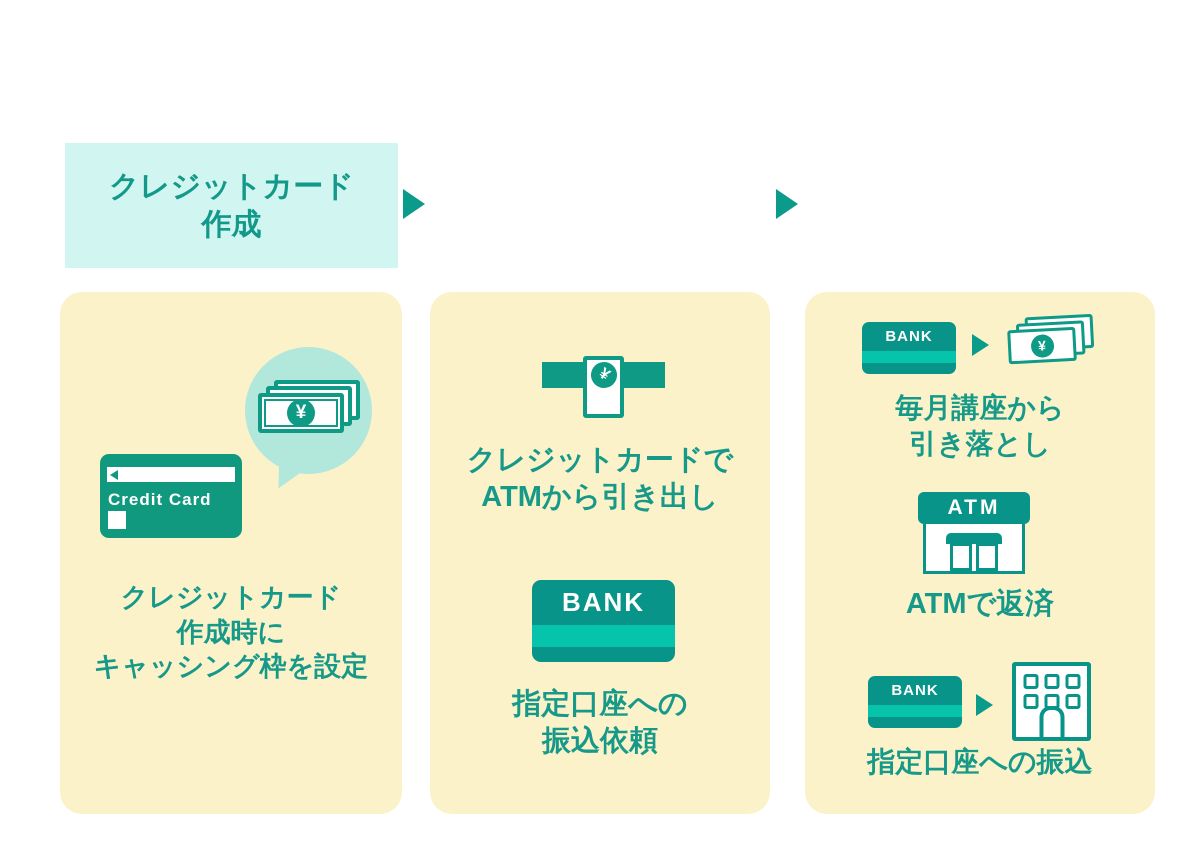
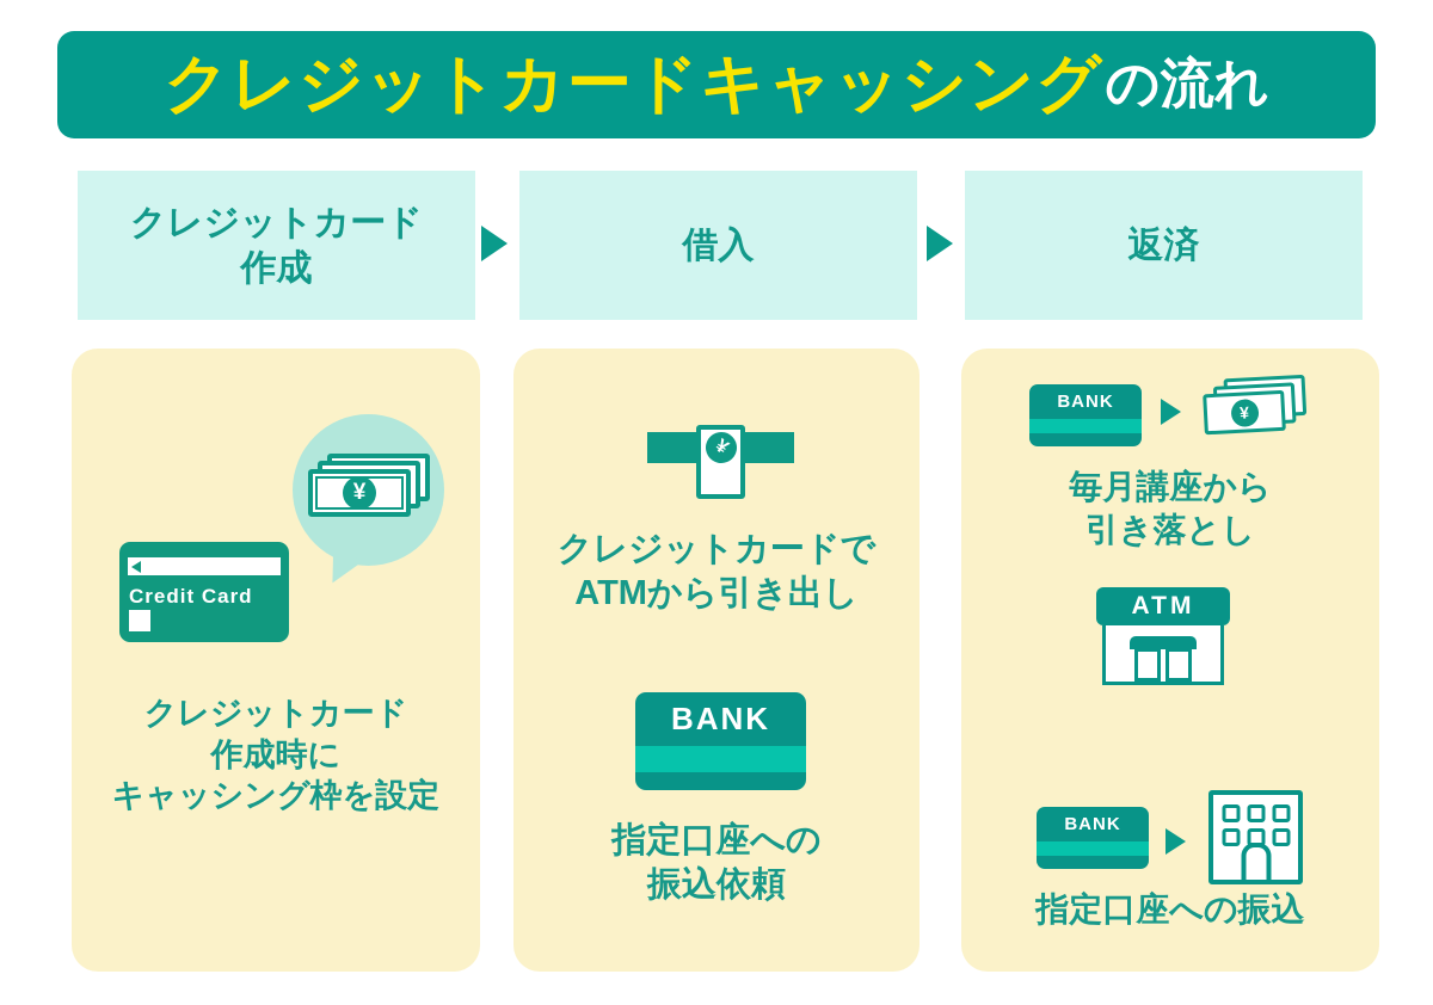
+ クレジットカードキャッシング
+ の流れ
  クレジットカード
  作成
+ 借入
+ 返済
  ¥
  Credit Card
  クレジットカード
  作成時に
  キャッシング枠を設定
  クレジットカードで
  ATMから引き出し
  BANK
  指定口座への
  振込依頼
  BANK
  毎月講座から
  引き落とし
  ATM
- ATMで返済
  BANK
  指定口座への振込
